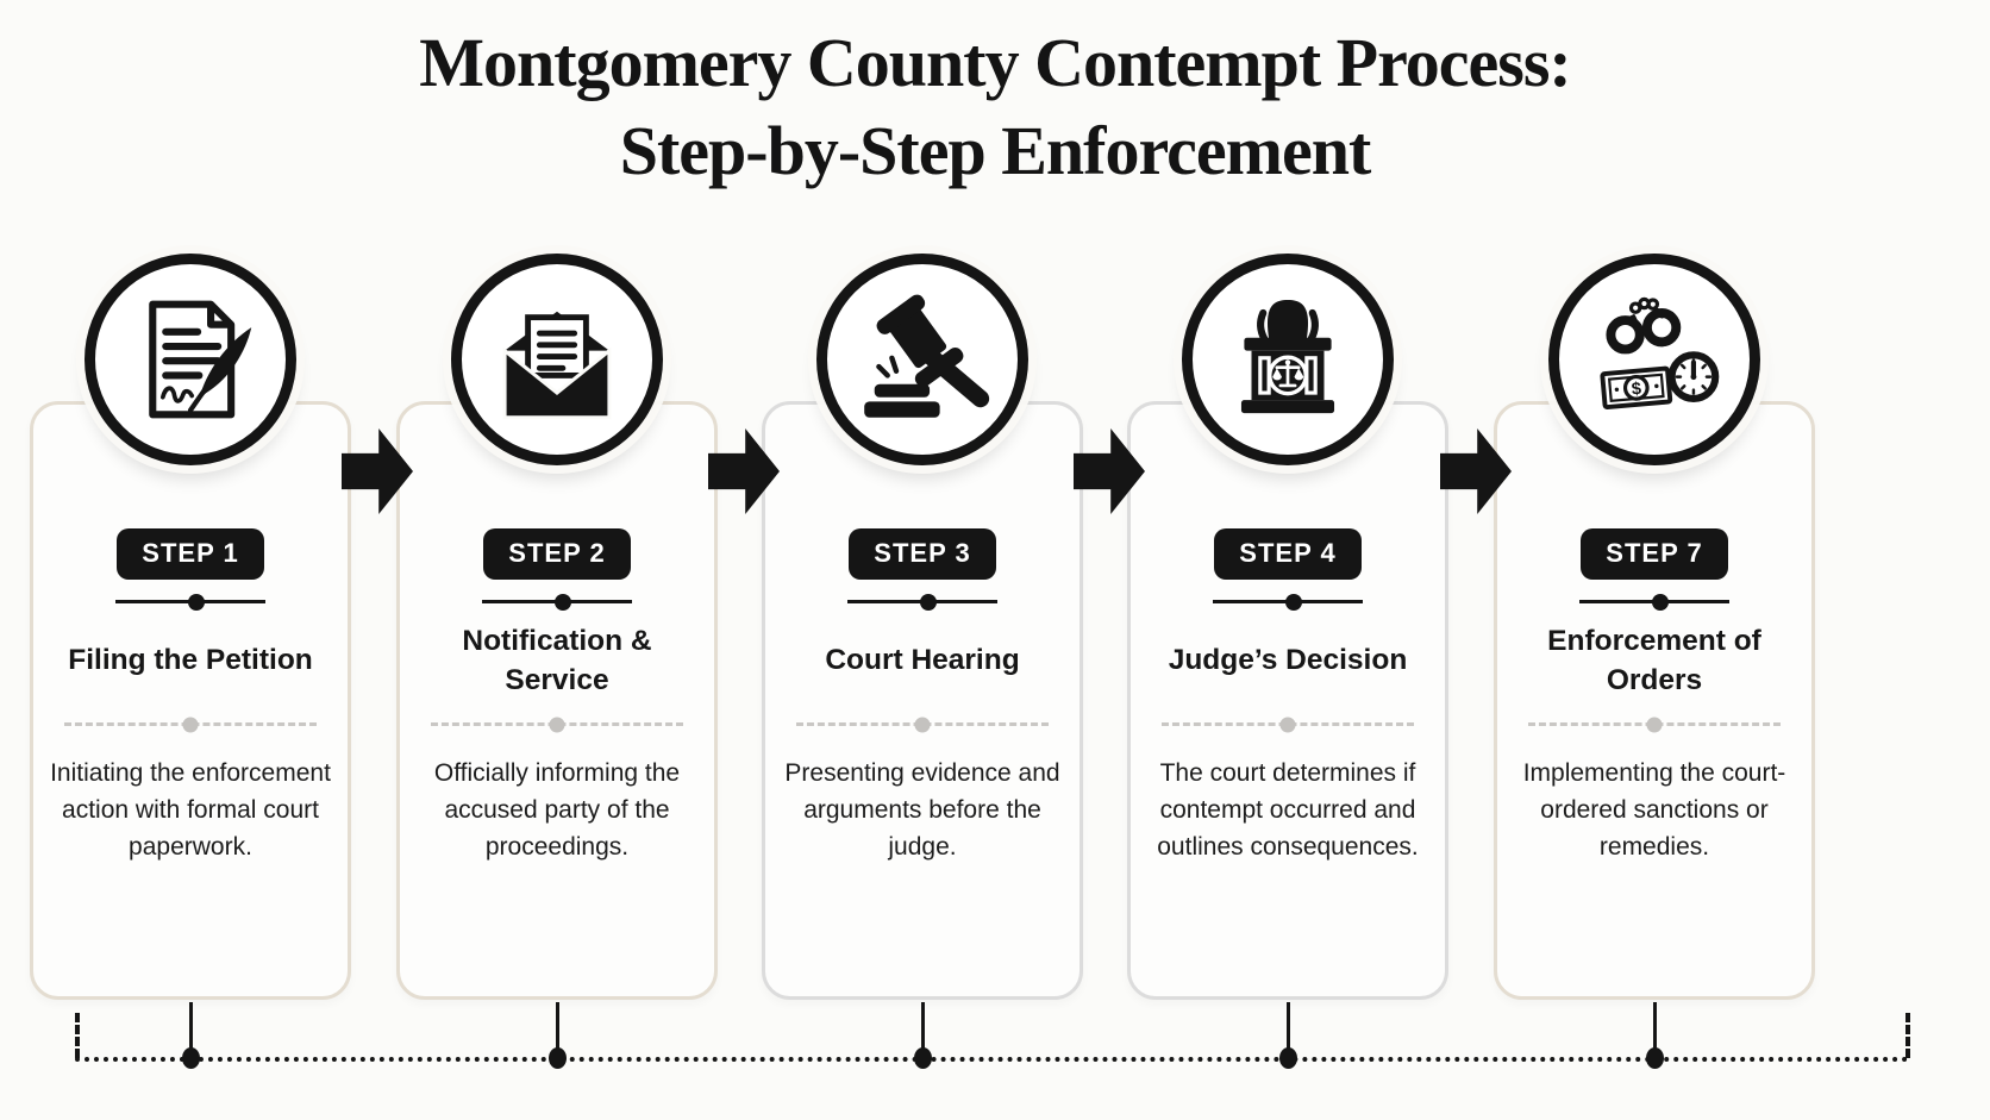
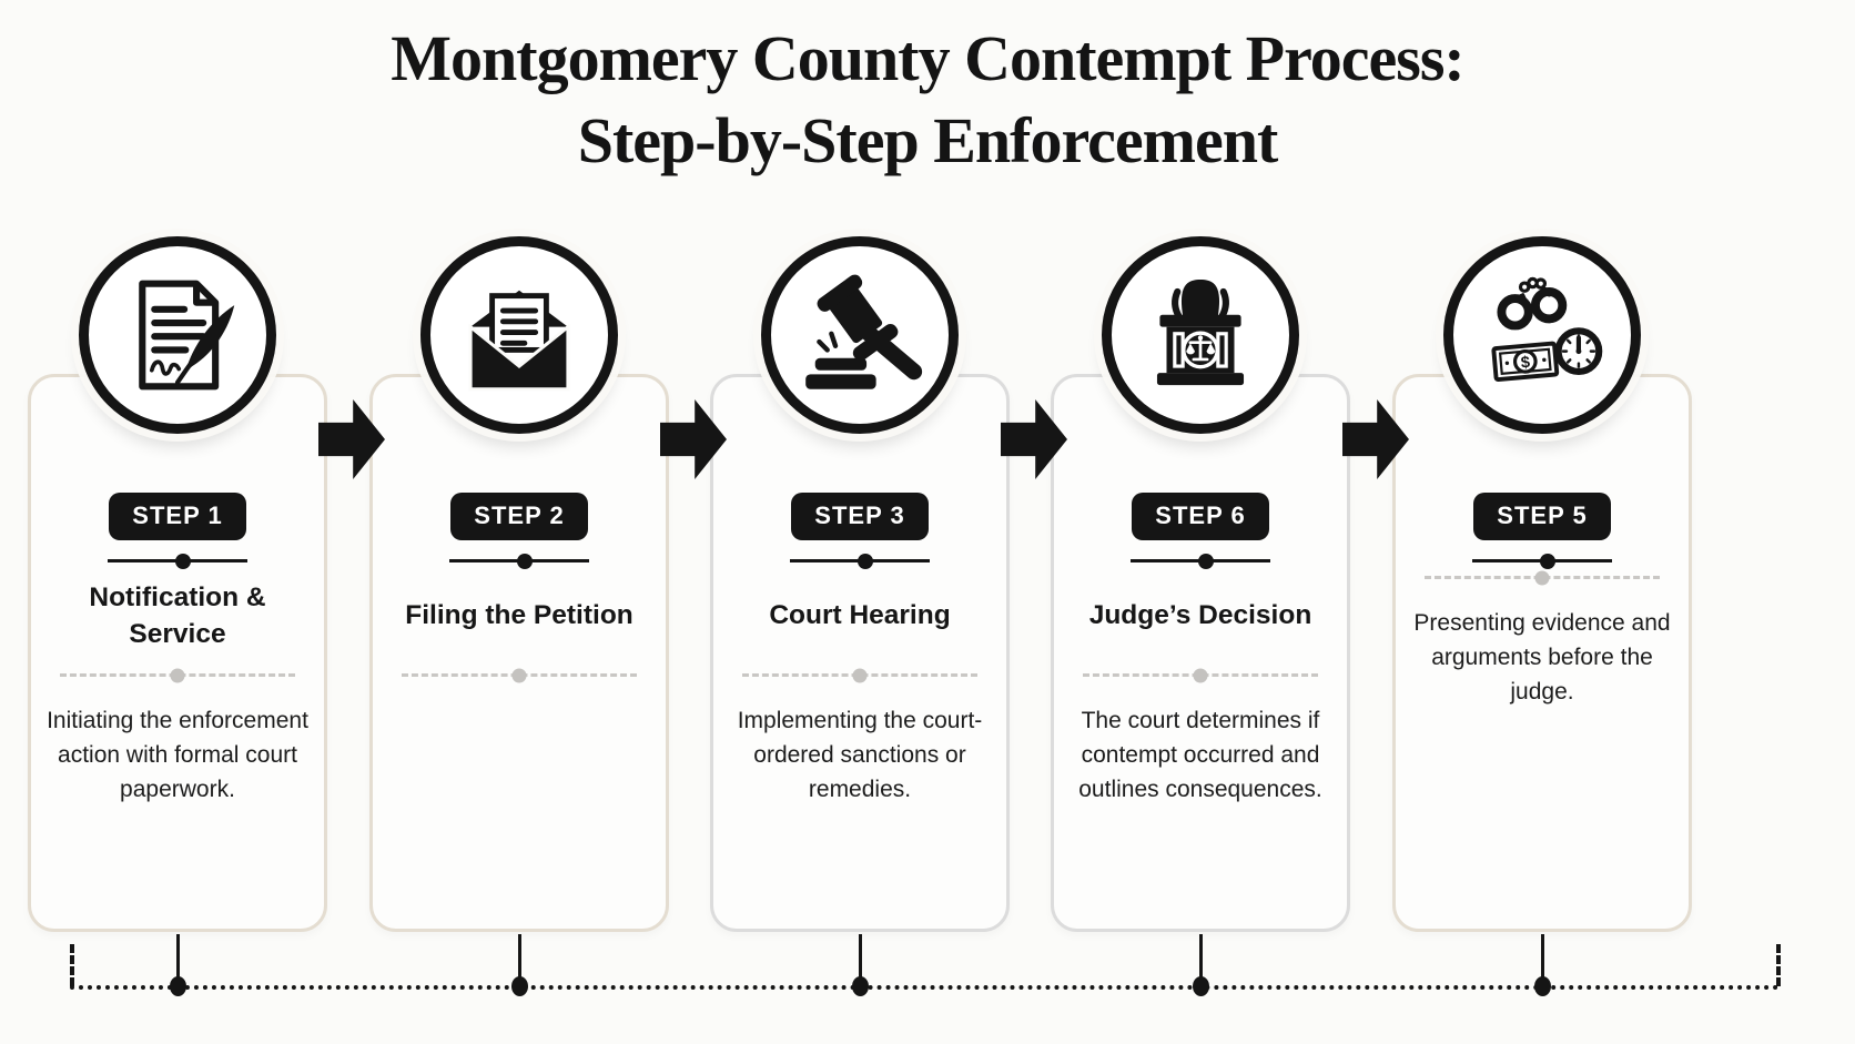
  Montgomery County Contempt Process:
  Step-by-Step Enforcement
  STEP 1
- Filing the Petition
+ Notification & Service
  Initiating the enforcement action with formal court paperwork.
  STEP 2
- Notification & Service
+ Filing the Petition
- Officially informing the accused party of the proceedings.
  STEP 3
  Court Hearing
- Presenting evidence and arguments before the judge.
+ Implementing the court-ordered sanctions or remedies.
- STEP 4
+ STEP 6
  Judge’s Decision
  The court determines if contempt occurred and outlines consequences.
- STEP 7
+ STEP 5
- Enforcement of Orders
- Implementing the court-ordered sanctions or remedies.
+ Presenting evidence and arguments before the judge.
